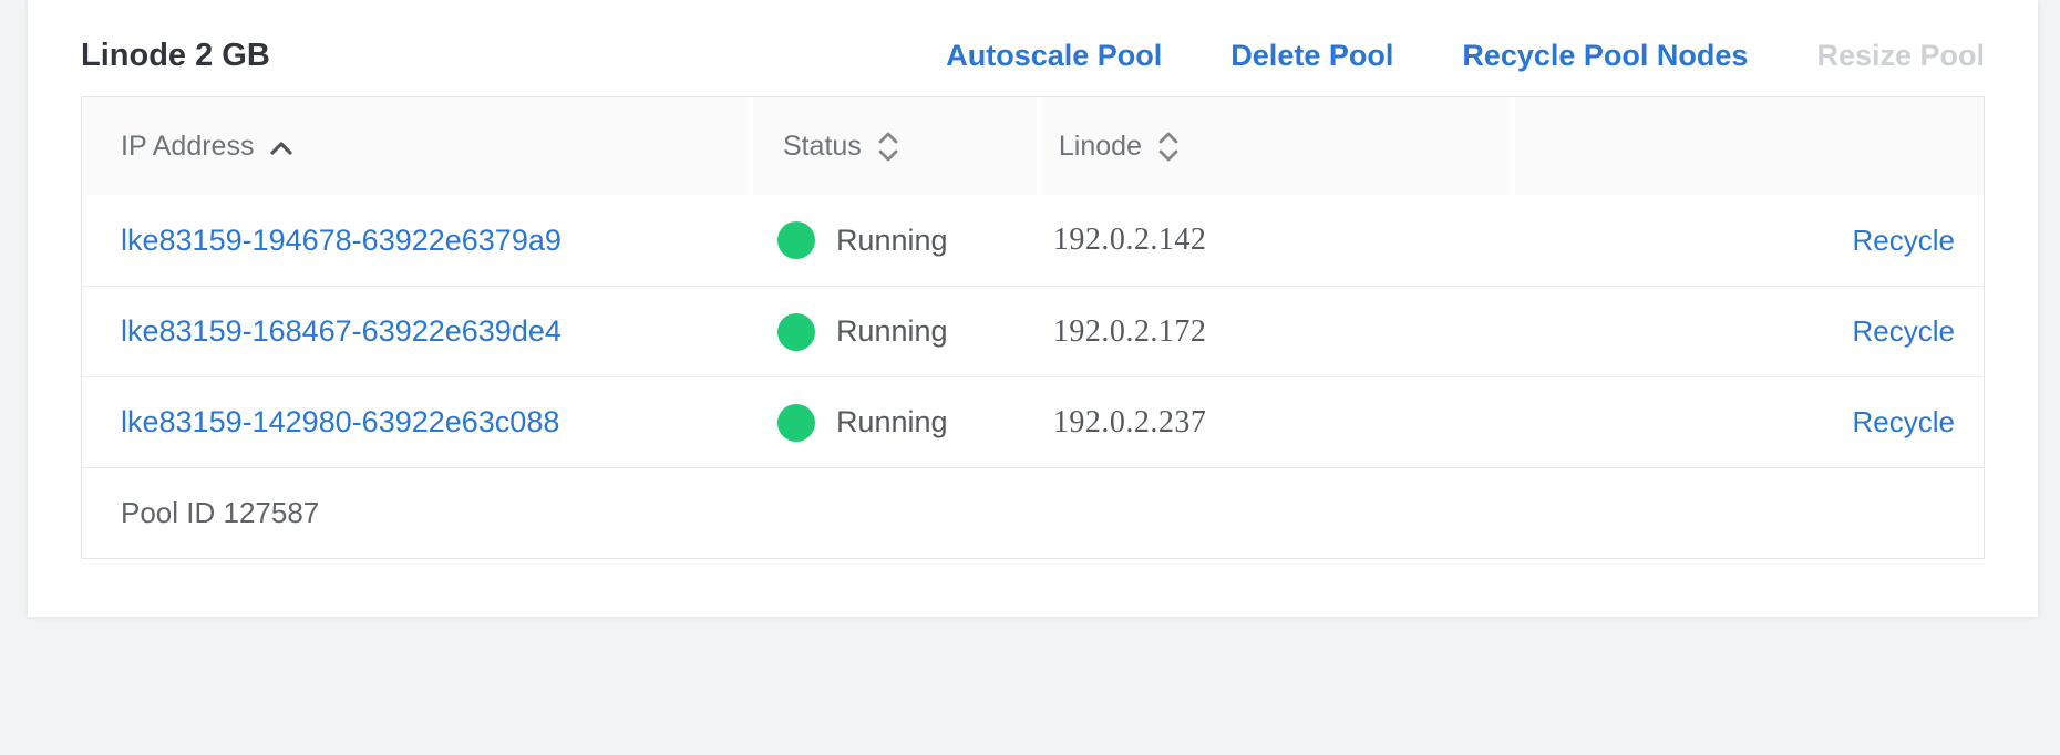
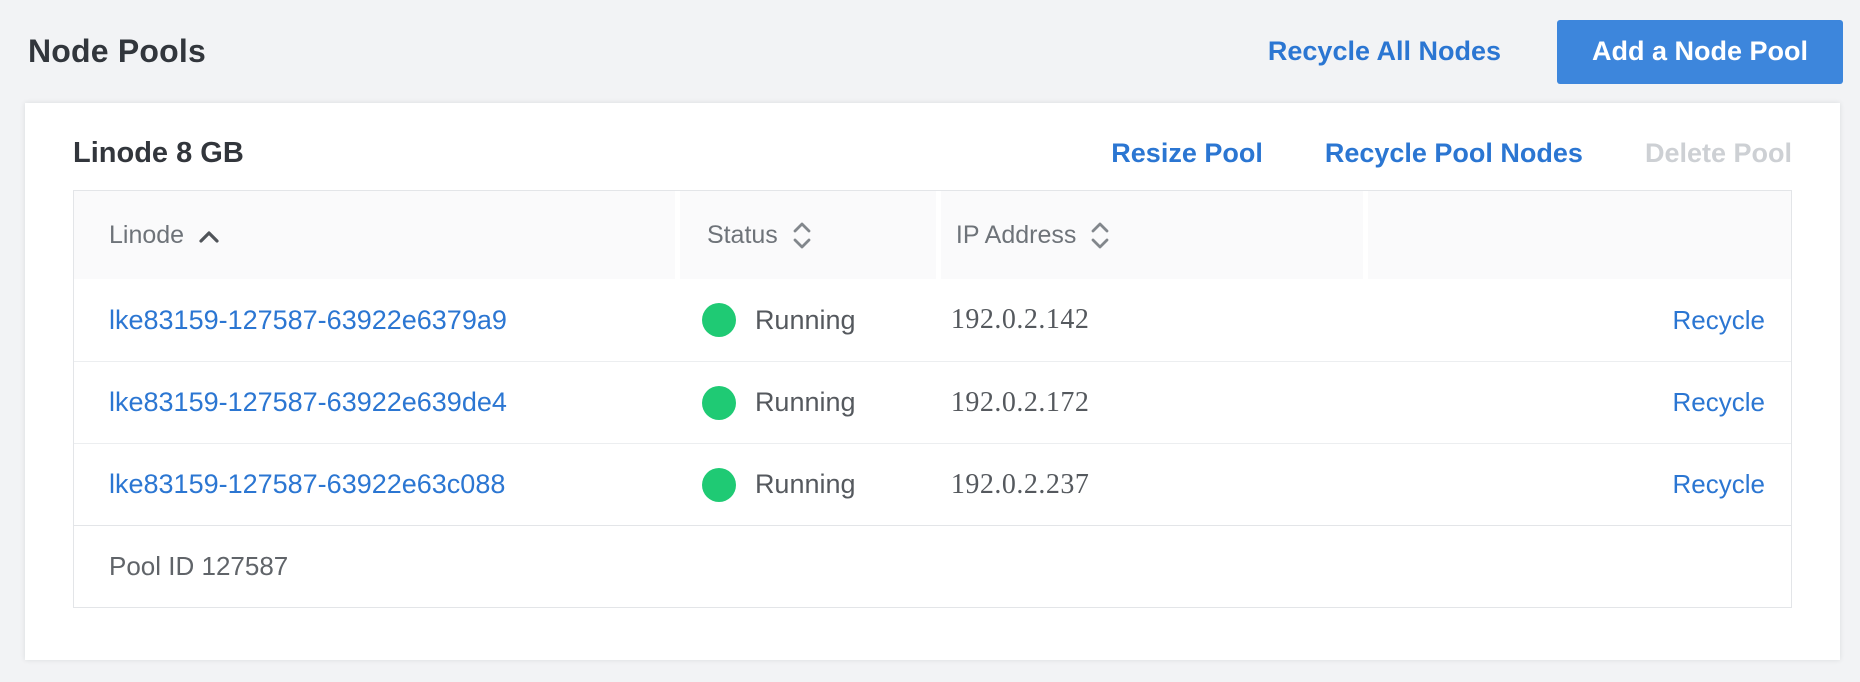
+ Node Pools
+ Recycle All Nodes
+ Add a Node Pool
- Linode 2 GB
+ Linode 8 GB
- Autoscale Pool
- Delete Pool
+ Resize Pool
  Recycle Pool Nodes
- Resize Pool
+ Delete Pool
- IP Address
+ Linode
  Status
- Linode
+ IP Address
- lke83159-194678-63922e6379a9
+ lke83159-127587-63922e6379a9
  Running
  192.0.2.142
  Recycle
- lke83159-168467-63922e639de4
+ lke83159-127587-63922e639de4
  Running
  192.0.2.172
  Recycle
- lke83159-142980-63922e63c088
+ lke83159-127587-63922e63c088
  Running
  192.0.2.237
  Recycle
  Pool ID 127587
